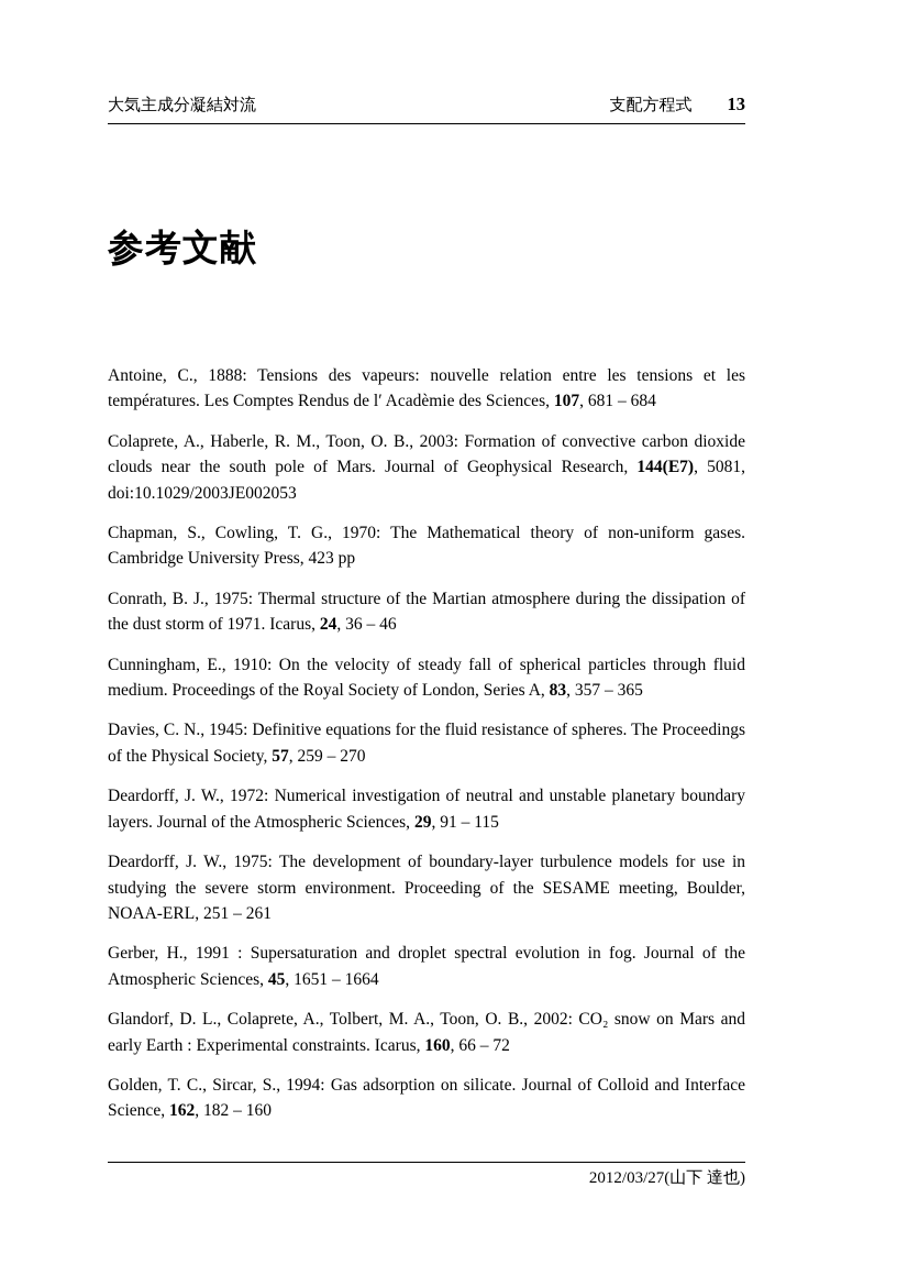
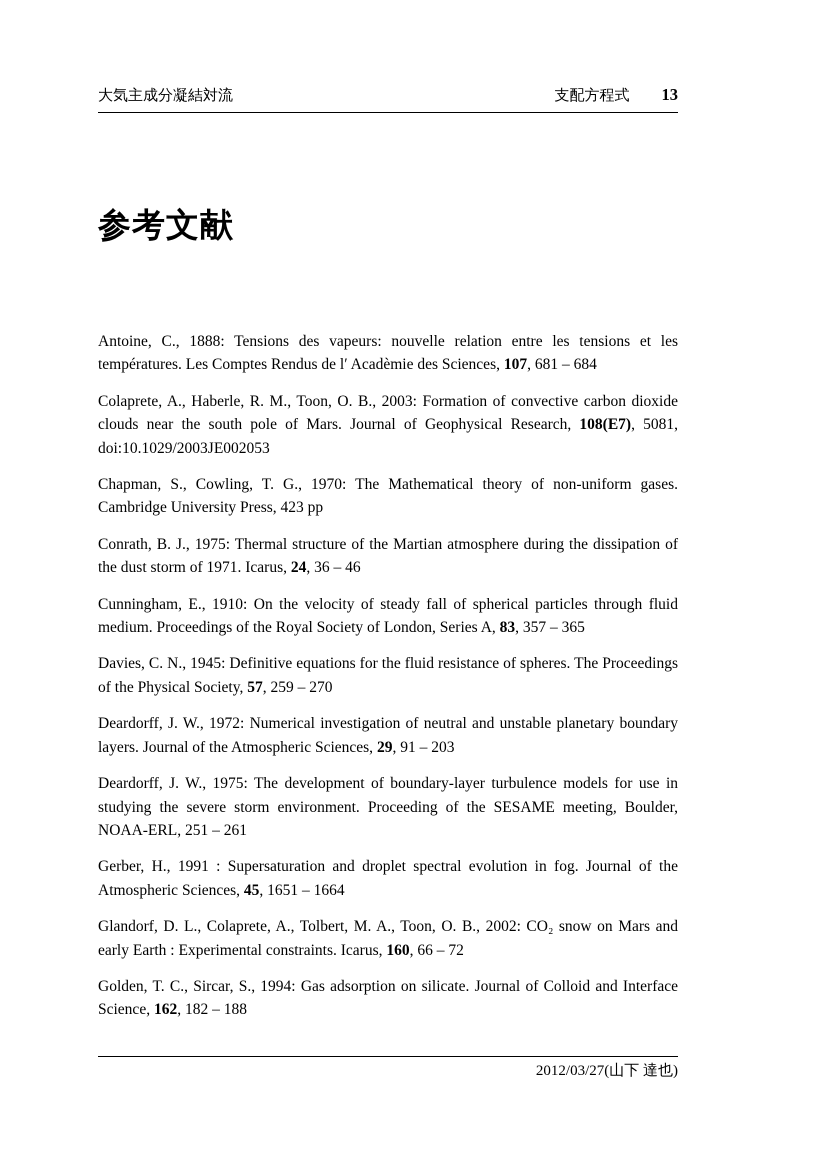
  大気主成分凝結対流
  支配方程式
  13
  参考文献
  Antoine, C., 1888: Tensions des vapeurs: nouvelle relation entre les tensions et les températures. Les Comptes Rendus de l′ Acadèmie des Sciences, 107, 681 – 684
- Colaprete, A., Haberle, R. M., Toon, O. B., 2003: Formation of convective carbon dioxide clouds near the south pole of Mars. Journal of Geophysical Research, 144(E7), 5081, doi:10.1029/2003JE002053
+ Colaprete, A., Haberle, R. M., Toon, O. B., 2003: Formation of convective carbon dioxide clouds near the south pole of Mars. Journal of Geophysical Research, 108(E7), 5081, doi:10.1029/2003JE002053
  Chapman, S., Cowling, T. G., 1970: The Mathematical theory of non-uniform gases. Cambridge University Press, 423 pp
  Conrath, B. J., 1975: Thermal structure of the Martian atmosphere during the dissipation of the dust storm of 1971. Icarus, 24, 36 – 46
  Cunningham, E., 1910: On the velocity of steady fall of spherical particles through fluid medium. Proceedings of the Royal Society of London, Series A, 83, 357 – 365
  Davies, C. N., 1945: Definitive equations for the fluid resistance of spheres. The Proceedings of the Physical Society, 57, 259 – 270
- Deardorff, J. W., 1972: Numerical investigation of neutral and unstable planetary boundary layers. Journal of the Atmospheric Sciences, 29, 91 – 115
+ Deardorff, J. W., 1972: Numerical investigation of neutral and unstable planetary boundary layers. Journal of the Atmospheric Sciences, 29, 91 – 203
  Deardorff, J. W., 1975: The development of boundary-layer turbulence models for use in studying the severe storm environment. Proceeding of the SESAME meeting, Boulder, NOAA-ERL, 251 – 261
  Gerber, H., 1991 : Supersaturation and droplet spectral evolution in fog. Journal of the Atmospheric Sciences, 45, 1651 – 1664
  Glandorf, D. L., Colaprete, A., Tolbert, M. A., Toon, O. B., 2002: CO₂ snow on Mars and early Earth : Experimental constraints. Icarus, 160, 66 – 72
- Golden, T. C., Sircar, S., 1994: Gas adsorption on silicate. Journal of Colloid and Interface Science, 162, 182 – 160
+ Golden, T. C., Sircar, S., 1994: Gas adsorption on silicate. Journal of Colloid and Interface Science, 162, 182 – 188
  2012/03/27(山下 達也)
